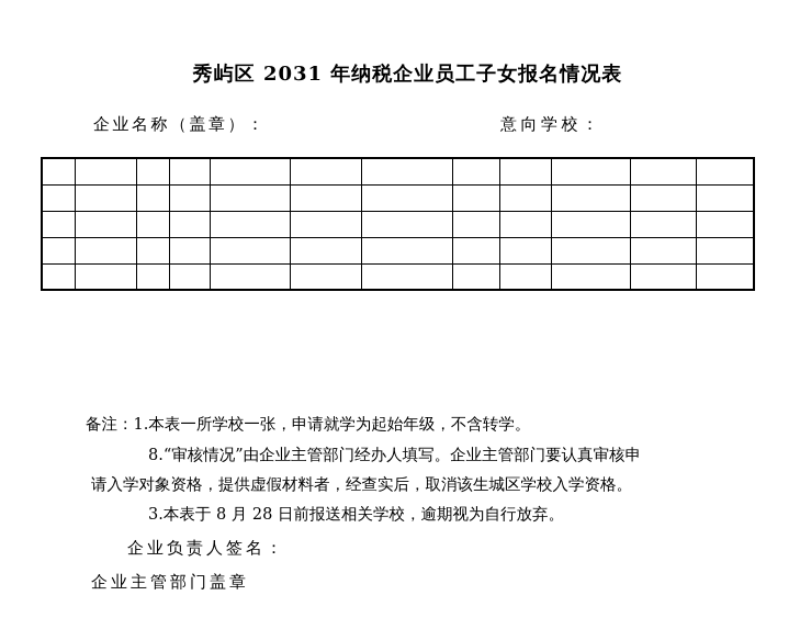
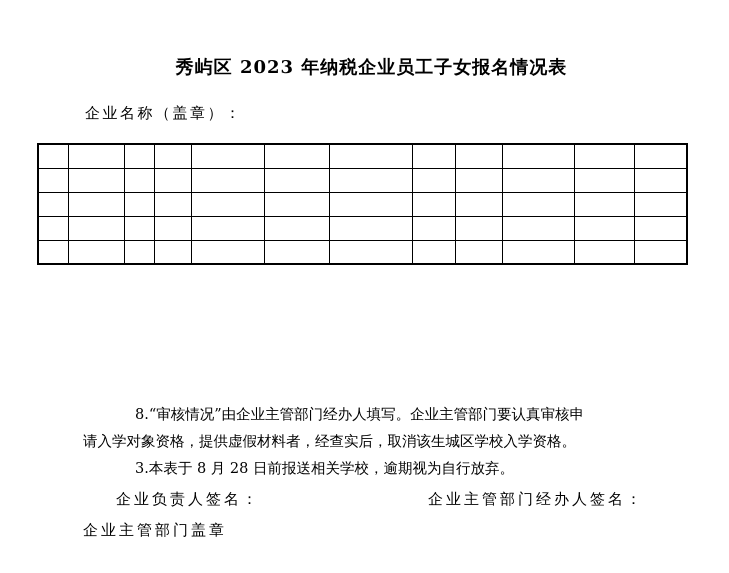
- 秀屿区 2031 年纳税企业员工子女报名情况表
+ 秀屿区 2023 年纳税企业员工子女报名情况表
  企业名称（盖章）：
- 意向学校：
- 备注：1.本表一所学校一张，申请就学为起始年级，不含转学。
  8.“审核情况”由企业主管部门经办人填写。企业主管部门要认真审核申
  请入学对象资格，提供虚假材料者，经查实后，取消该生城区学校入学资格。
  3.本表于 8 月 28 日前报送相关学校，逾期视为自行放弃。
  企业负责人签名：
+ 企业主管部门经办人签名：
  企业主管部门盖章
